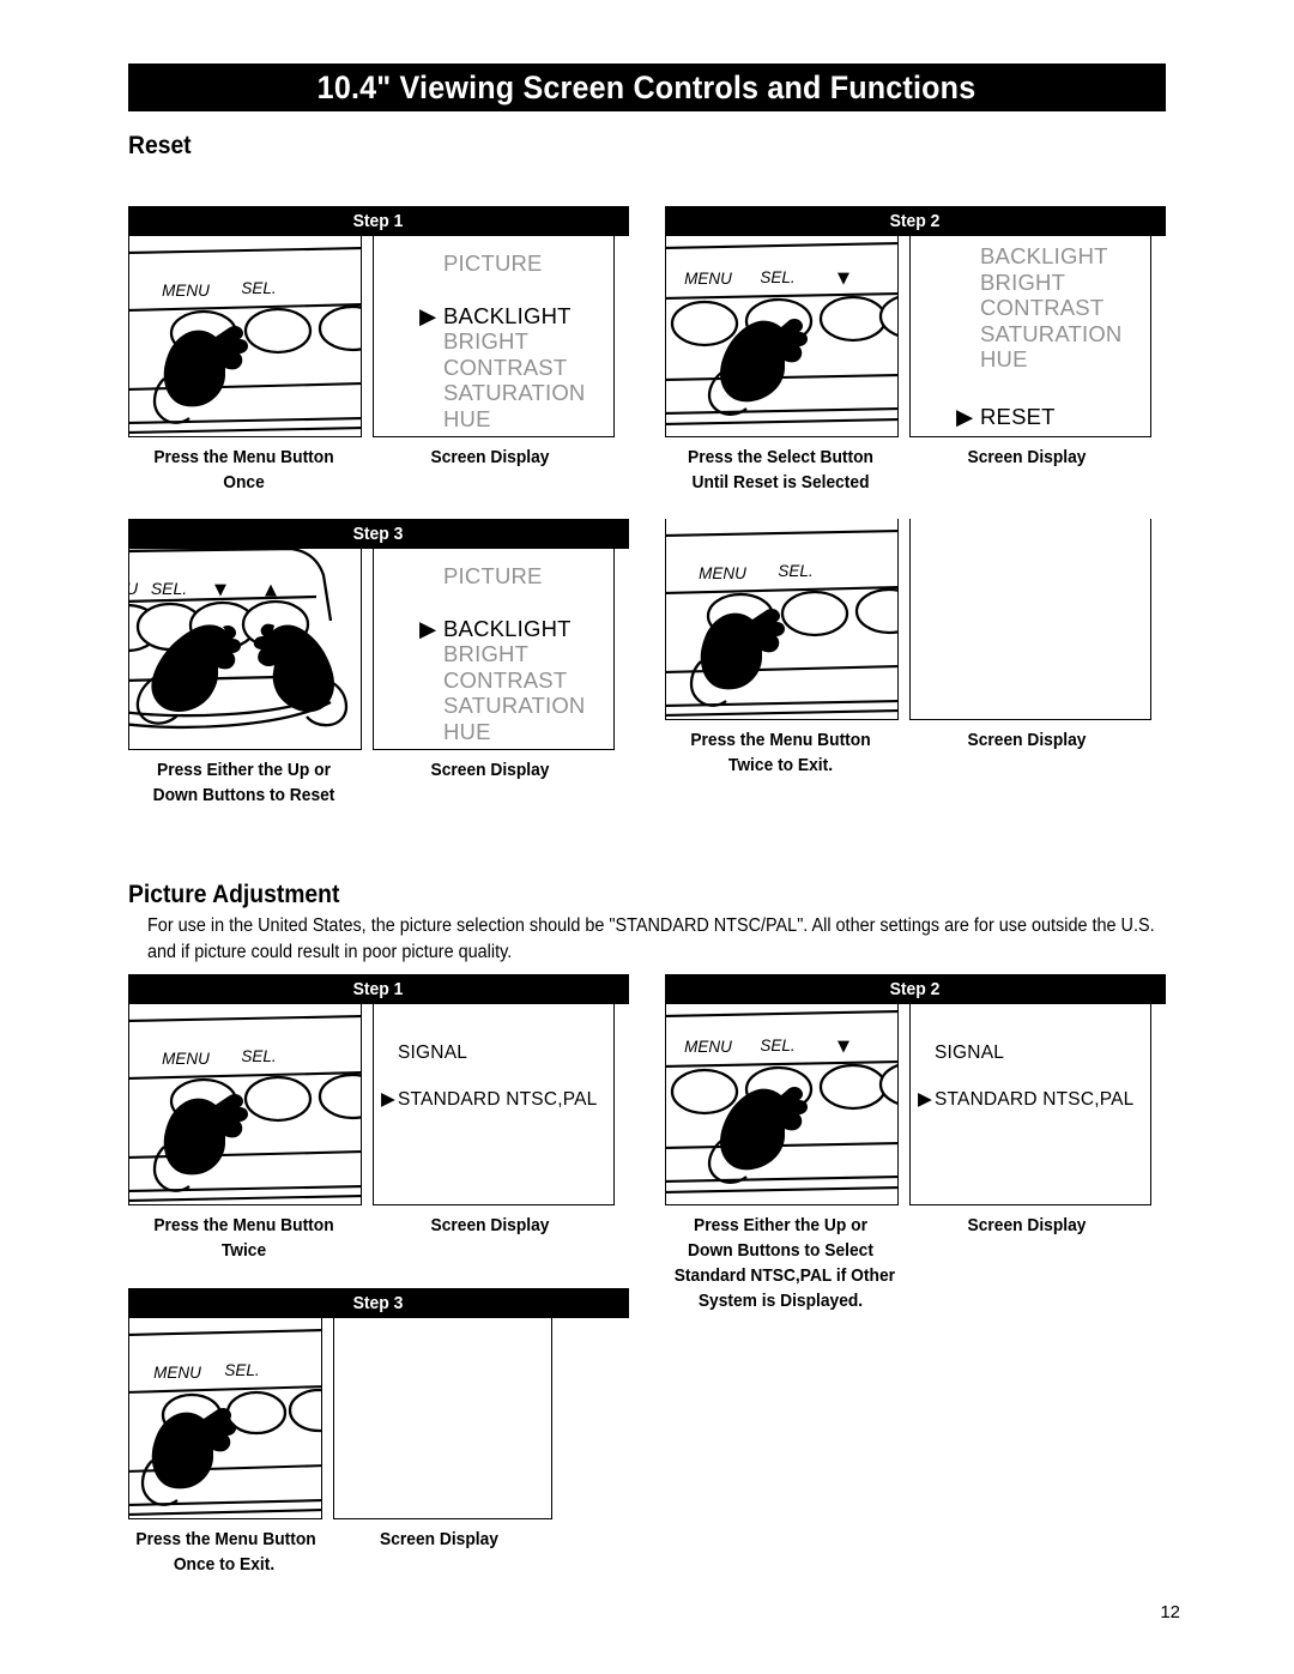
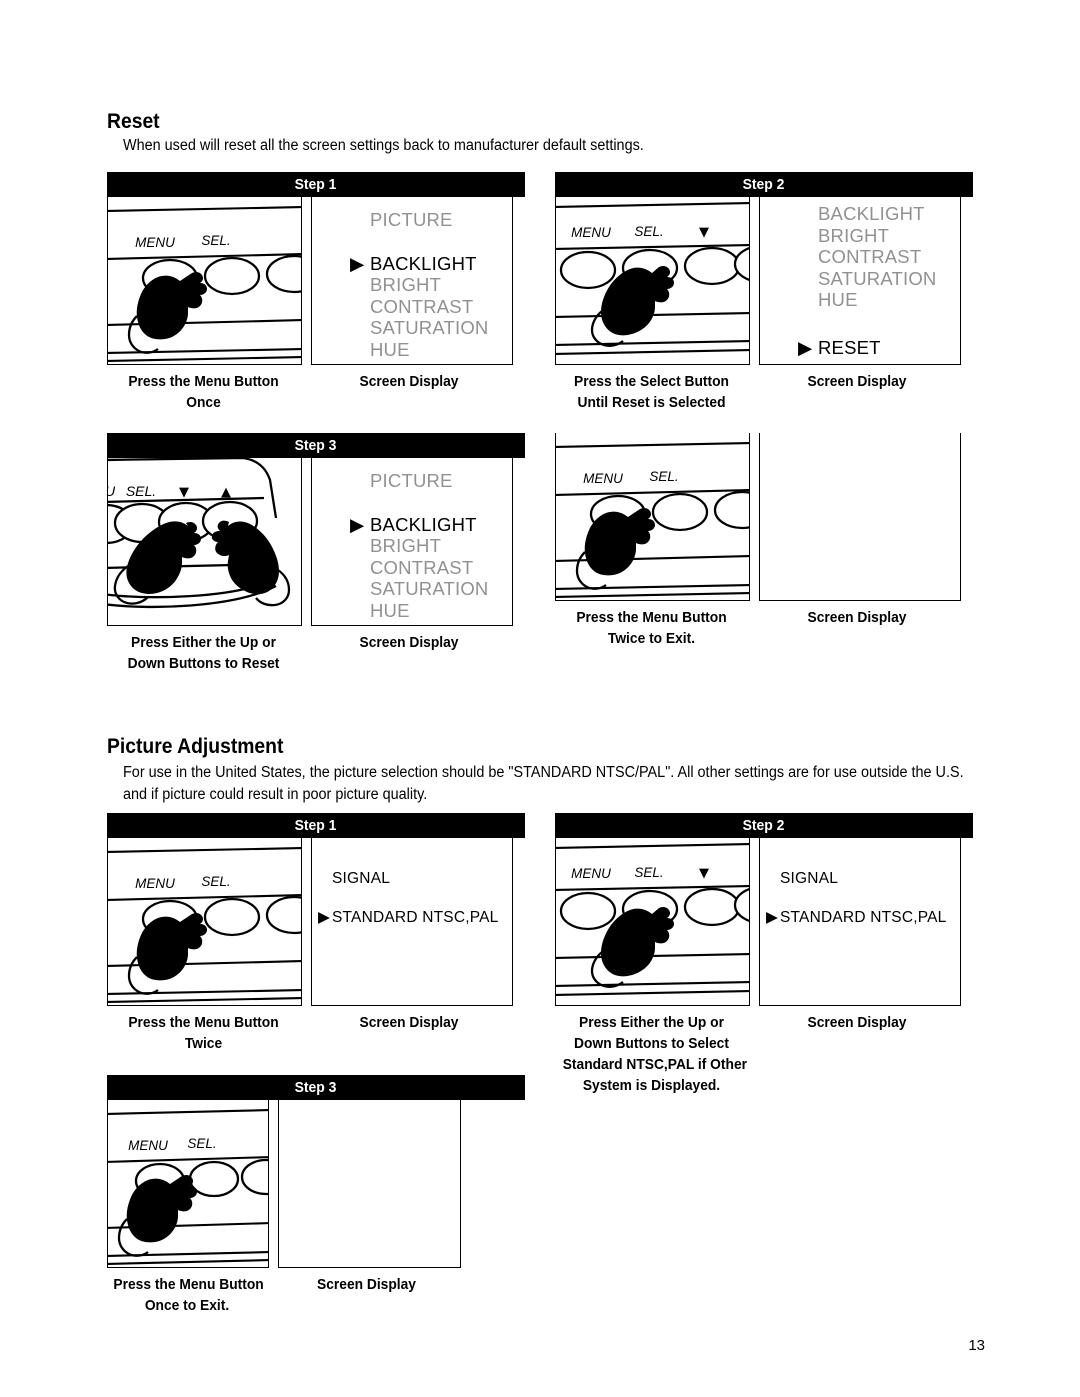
- 10.4" Viewing Screen Controls and Functions
  Reset
+ When used will reset all the screen settings back to manufacturer default settings.
  Step 1
  MENU
  SEL.
  PICTURE
  ▶ BACKLIGHT
  BRIGHT
  CONTRAST
  SATURATION
  HUE
  Press the Menu Button
  Once
  Screen Display
  Step 2
  MENU
  SEL.
  ▼
  BACKLIGHT
  BRIGHT
  CONTRAST
  SATURATION
  HUE
  ▶ RESET
  Press the Select Button
  Until Reset is Selected
  Screen Display
  Step 3
  U
  SEL.
  ▼
  ▲
  PICTURE
  ▶ BACKLIGHT
  BRIGHT
  CONTRAST
  SATURATION
  HUE
  Press Either the Up or
  Down Buttons to Reset
  Screen Display
  MENU
  SEL.
  Press the Menu Button
  Twice to Exit.
  Screen Display
  Picture Adjustment
  For use in the United States, the picture selection should be "STANDARD NTSC/PAL". All other settings are for use outside the U.S. and if picture could result in poor picture quality.
  Step 1
  MENU
  SEL.
  SIGNAL
  ▶STANDARD NTSC,PAL
  Press the Menu Button
  Twice
  Screen Display
  Step 2
  MENU
  SEL.
  ▼
  SIGNAL
  ▶STANDARD NTSC,PAL
  Press Either the Up or
  Down Buttons to Select
  Standard NTSC,PAL if Other
  System is Displayed.
  Screen Display
  Step 3
  MENU
  SEL.
  Press the Menu Button
  Once to Exit.
  Screen Display
- 12
+ 13
